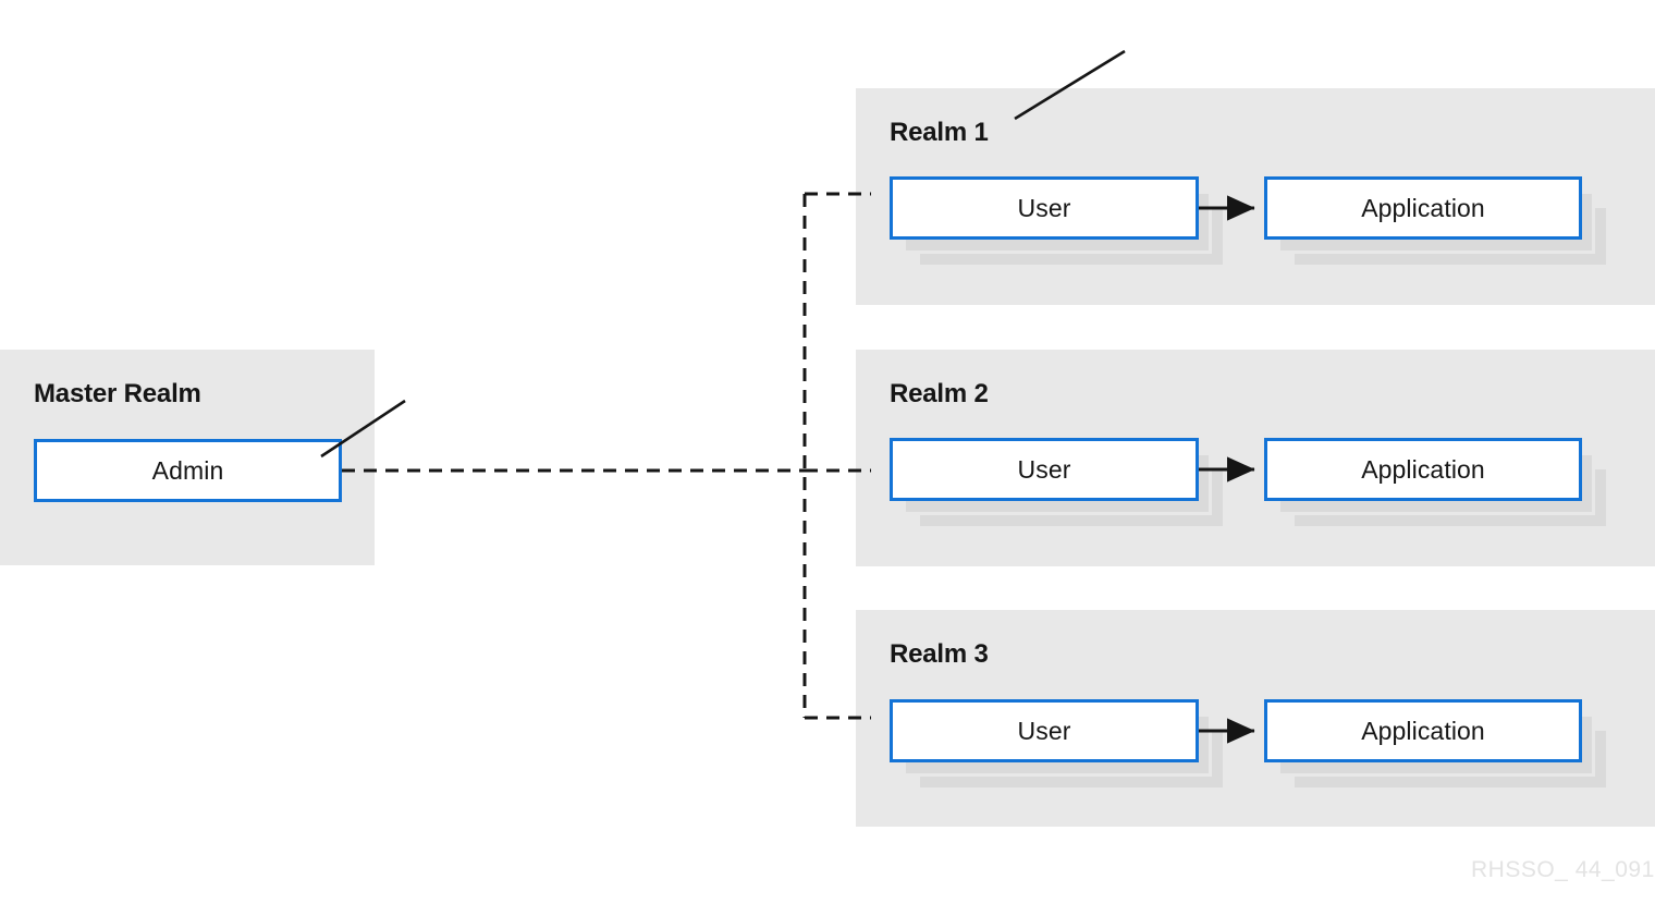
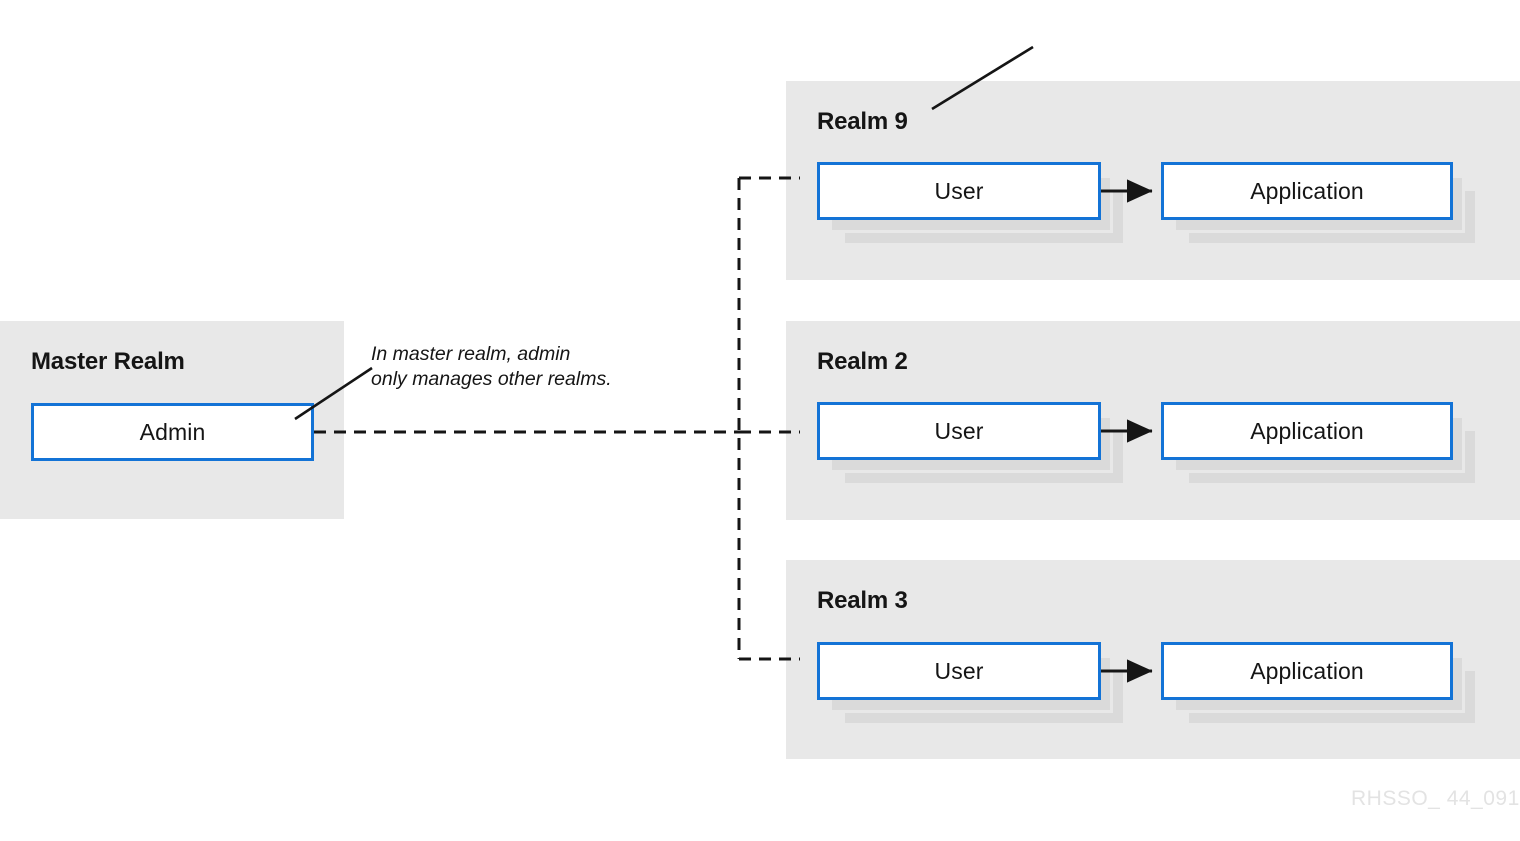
  Master Realm
  Admin
- Realm 1
+ Realm 9
  User
  Application
  Realm 2
  User
  Application
  Realm 3
  User
  Application
+ In master realm, admin
+ only manages other realms.
  RHSSO_ 44_091
